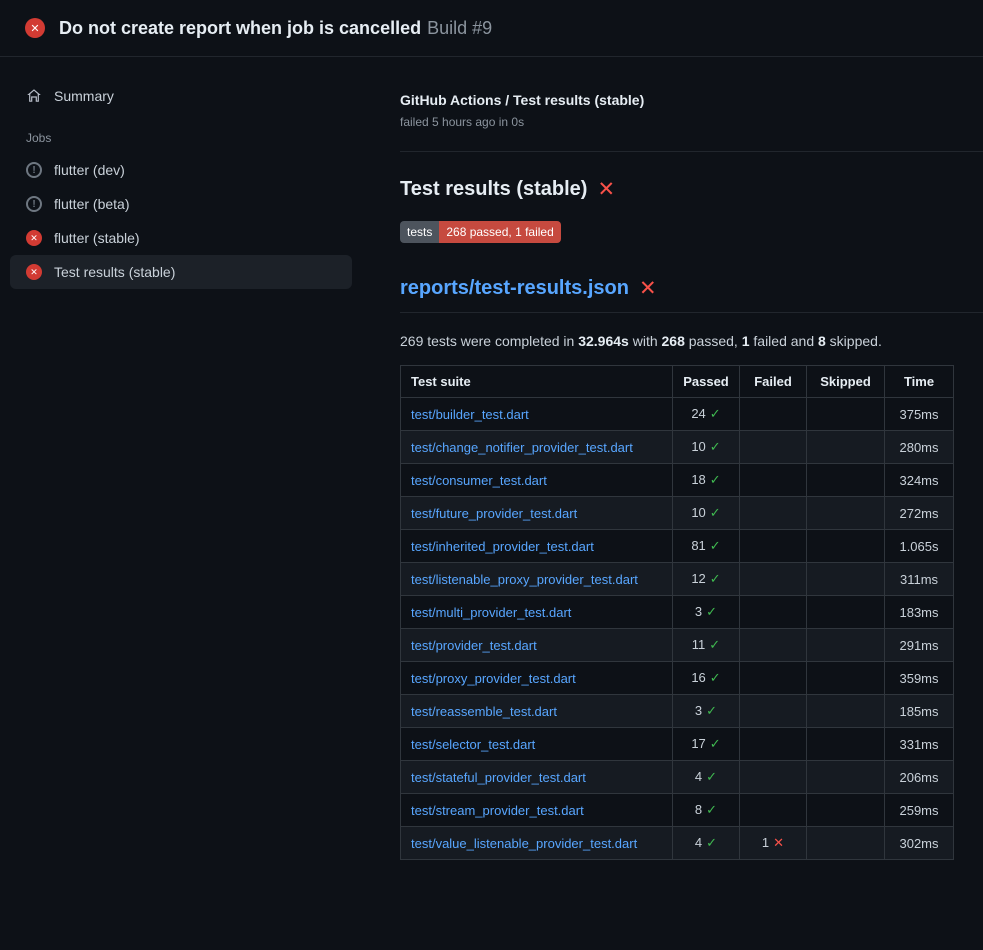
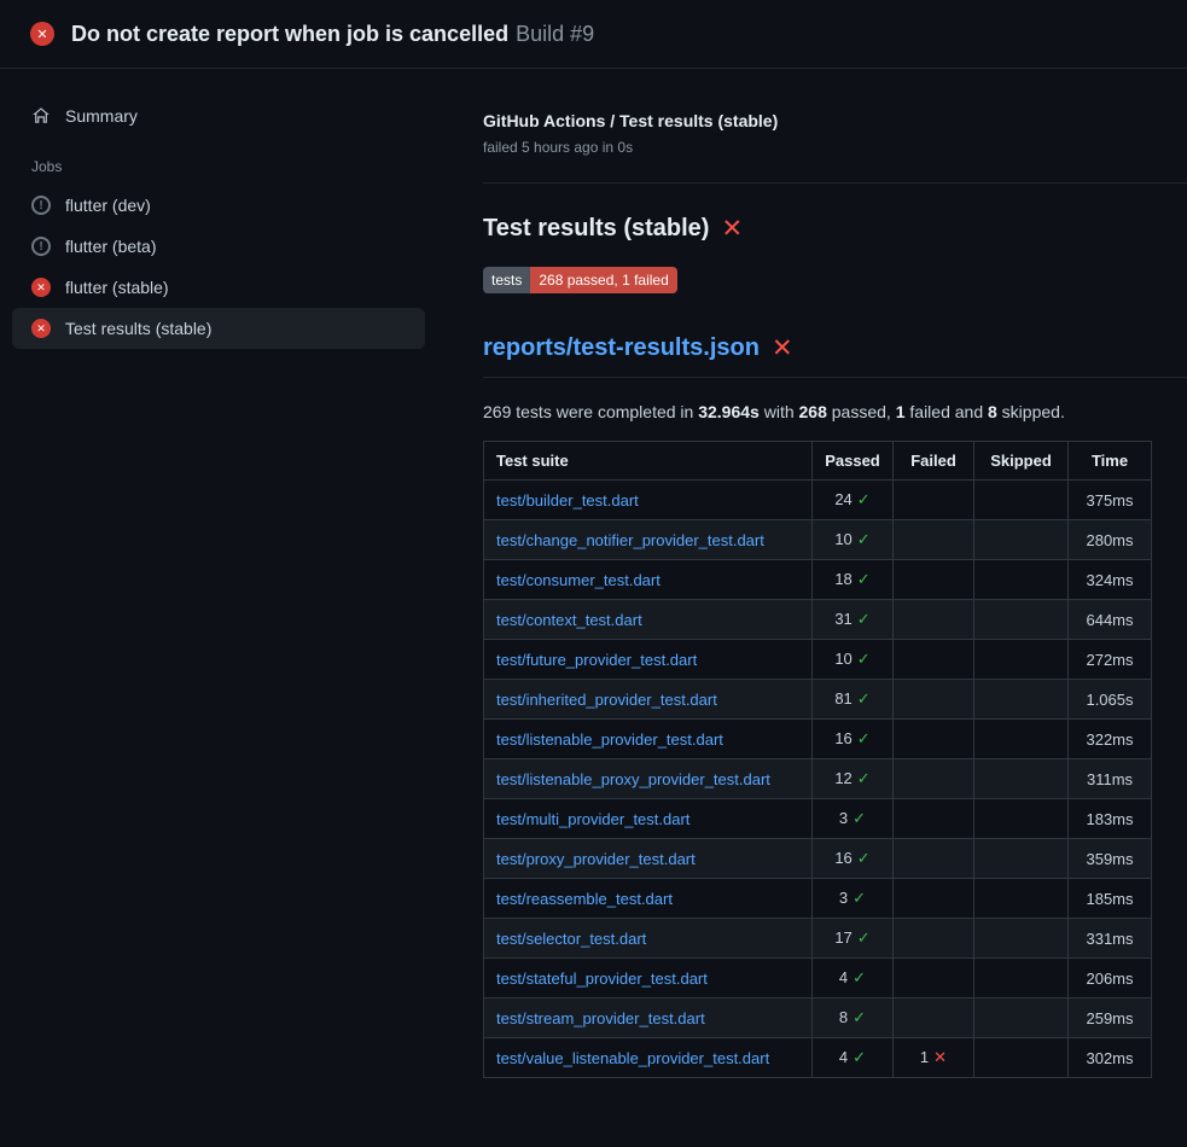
  Do not create report when job is cancelled Build #9
  Summary
  Jobs
  flutter (dev)
  flutter (beta)
  flutter (stable)
  Test results (stable)
  GitHub Actions / Test results (stable)
  failed 5 hours ago in 0s
  Test results (stable)
  ✕
  tests
  268 passed, 1 failed
  reports/test-results.json
  ✕
  269 tests were completed in 32.964s with 268 passed, 1 failed and 8 skipped.
  Test suite	Passed	Failed	Skipped	Time
  test/builder_test.dart	24 ✓			375ms
  test/change_notifier_provider_test.dart	10 ✓			280ms
  test/consumer_test.dart	18 ✓			324ms
+ test/context_test.dart	31 ✓			644ms
  test/future_provider_test.dart	10 ✓			272ms
  test/inherited_provider_test.dart	81 ✓			1.065s
+ test/listenable_provider_test.dart	16 ✓			322ms
  test/listenable_proxy_provider_test.dart	12 ✓			311ms
  test/multi_provider_test.dart	3 ✓			183ms
- test/provider_test.dart	11 ✓			291ms
  test/proxy_provider_test.dart	16 ✓			359ms
  test/reassemble_test.dart	3 ✓			185ms
  test/selector_test.dart	17 ✓			331ms
  test/stateful_provider_test.dart	4 ✓			206ms
  test/stream_provider_test.dart	8 ✓			259ms
  test/value_listenable_provider_test.dart	4 ✓	1 ✕		302ms
